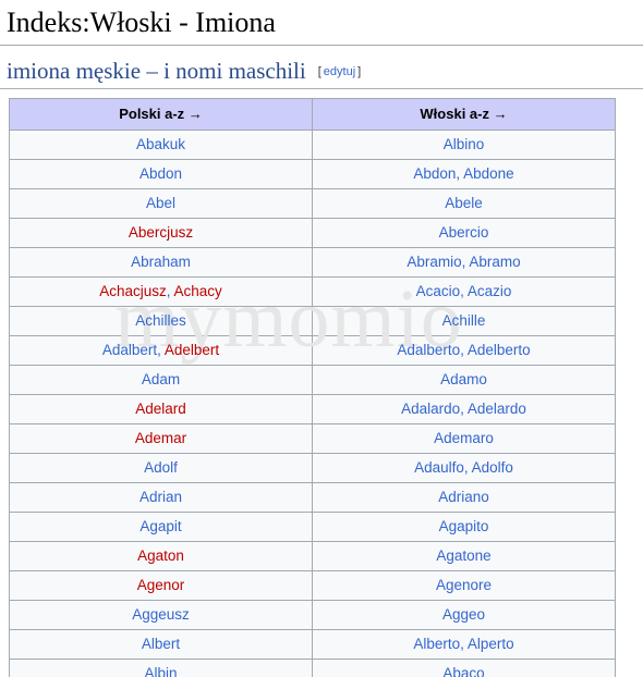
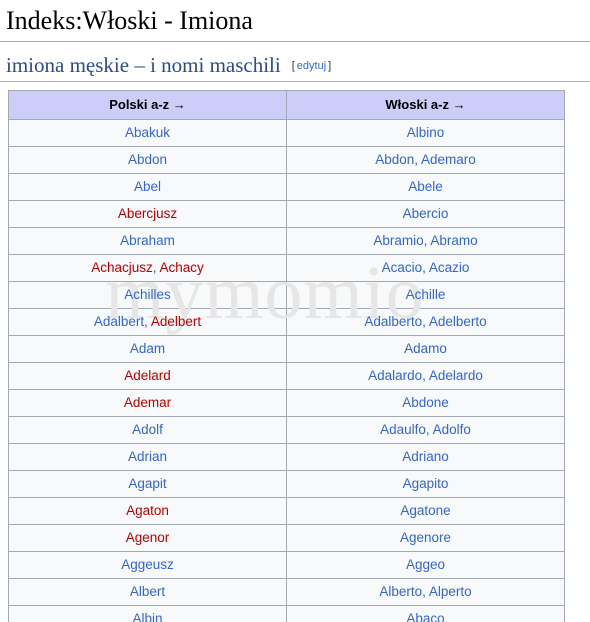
  mymomio
  Indeks:Włoski - Imiona
  imiona męskie – i nomi maschili [ edytuj ]
  Polski a-z →	Włoski a-z →
  Abakuk	Albino
- Abdon	Abdon, Abdone
+ Abdon	Abdon, Ademaro
  Abel	Abele
  Abercjusz	Abercio
  Abraham	Abramio, Abramo
  Achacjusz, Achacy	Acacio, Acazio
  Achilles	Achille
  Adalbert, Adelbert	Adalberto, Adelberto
  Adam	Adamo
  Adelard	Adalardo, Adelardo
- Ademar	Ademaro
+ Ademar	Abdone
  Adolf	Adaulfo, Adolfo
  Adrian	Adriano
  Agapit	Agapito
  Agaton	Agatone
  Agenor	Agenore
  Aggeusz	Aggeo
  Albert	Alberto, Alperto
  Albin	Abaco
